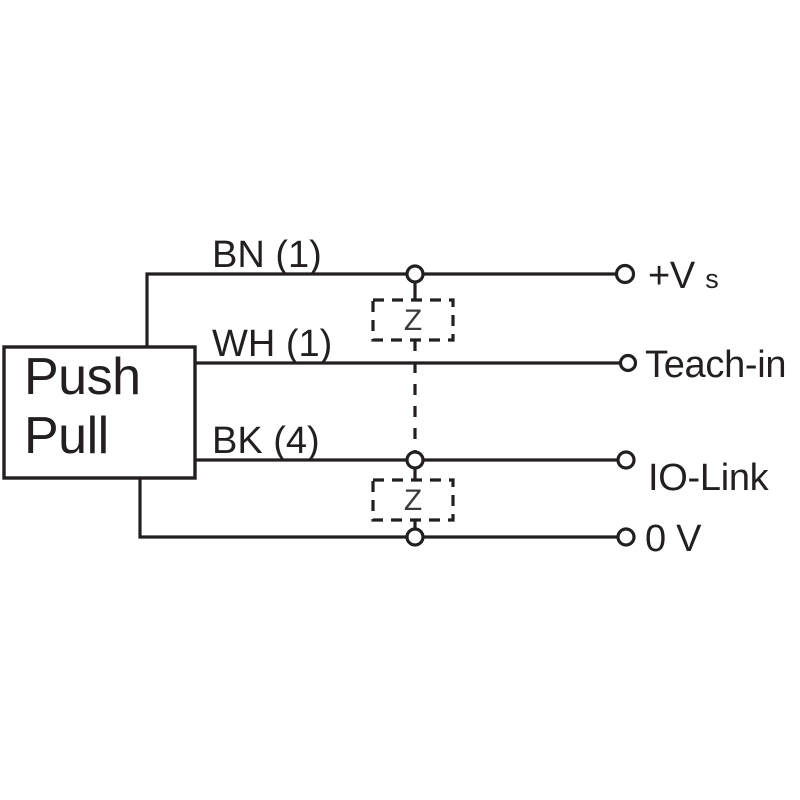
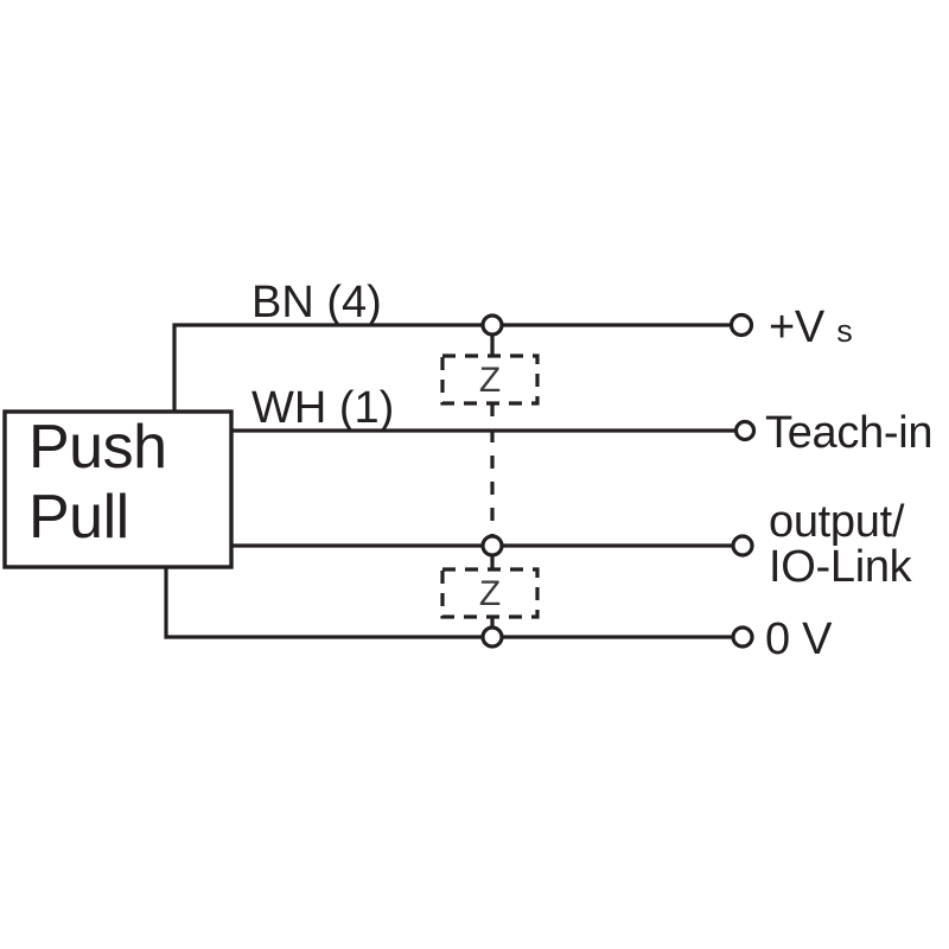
  Z
  Z
  Push
  Pull
- BN (1)
+ BN (4)
  WH (1)
- BK (4)
  +V s
  Teach-in
+ output/
  IO-Link
  0 V
